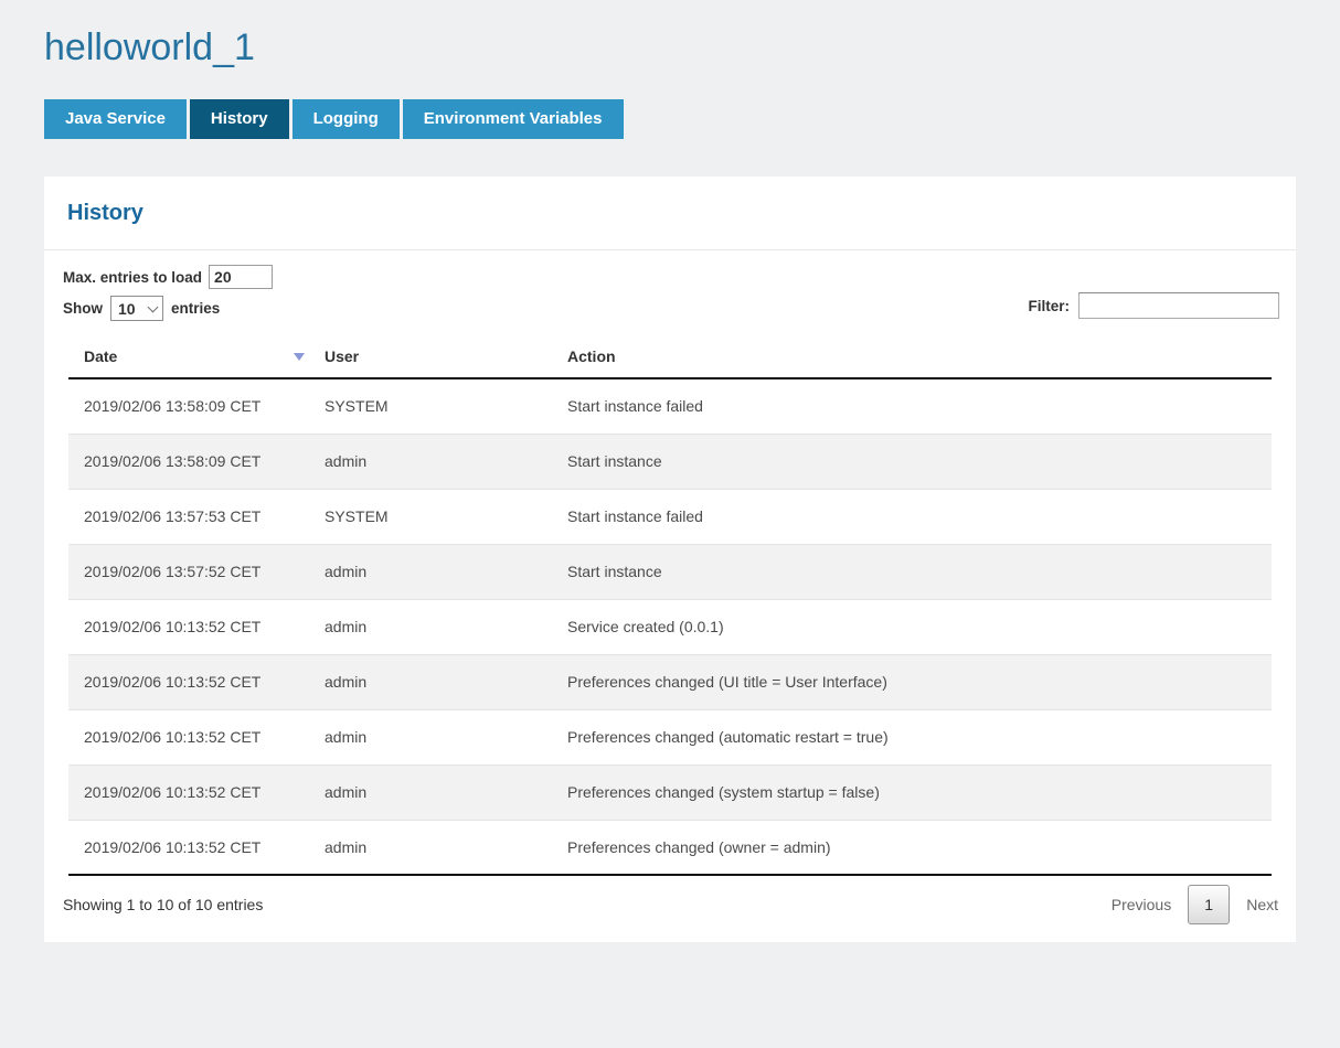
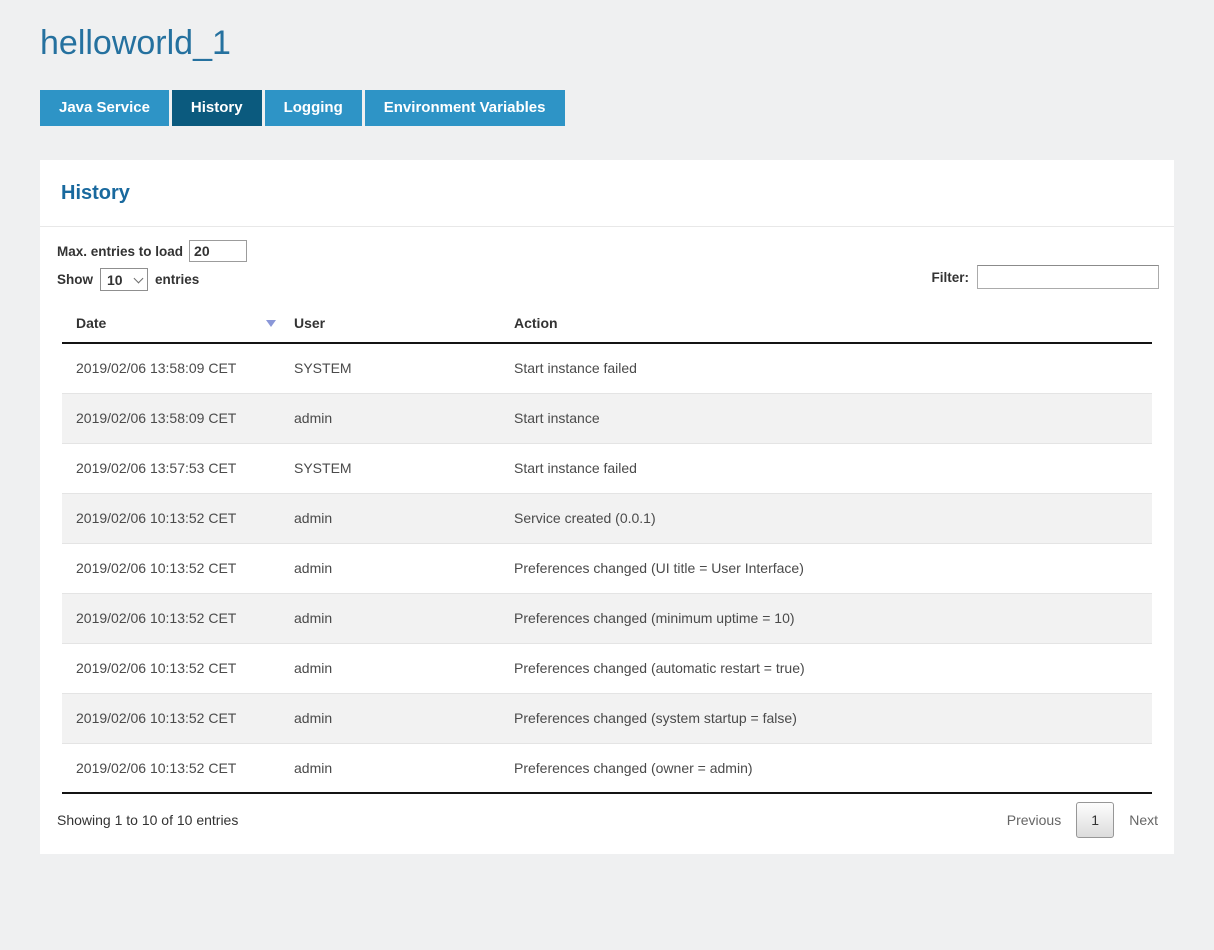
  helloworld_1
  Java Service
  History
  Logging
  Environment Variables
  History
  Max. entries to load
  20
  Show
  10
  entries
  Filter:
  Date	User	Action
  2019/02/06 13:58:09 CET	SYSTEM	Start instance failed
  2019/02/06 13:58:09 CET	admin	Start instance
  2019/02/06 13:57:53 CET	SYSTEM	Start instance failed
- 2019/02/06 13:57:52 CET	admin	Start instance
  2019/02/06 10:13:52 CET	admin	Service created (0.0.1)
  2019/02/06 10:13:52 CET	admin	Preferences changed (UI title = User Interface)
+ 2019/02/06 10:13:52 CET	admin	Preferences changed (minimum uptime = 10)
  2019/02/06 10:13:52 CET	admin	Preferences changed (automatic restart = true)
  2019/02/06 10:13:52 CET	admin	Preferences changed (system startup = false)
  2019/02/06 10:13:52 CET	admin	Preferences changed (owner = admin)
  Showing 1 to 10 of 10 entries
  Previous
  1
  Next
